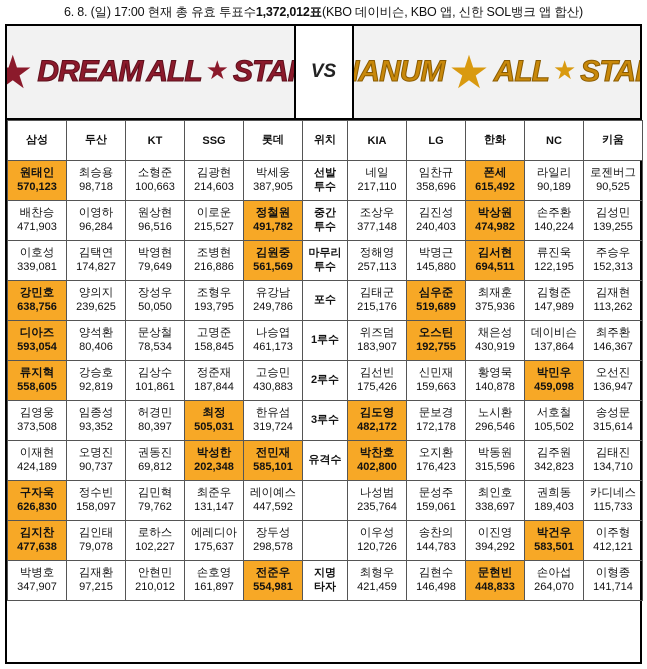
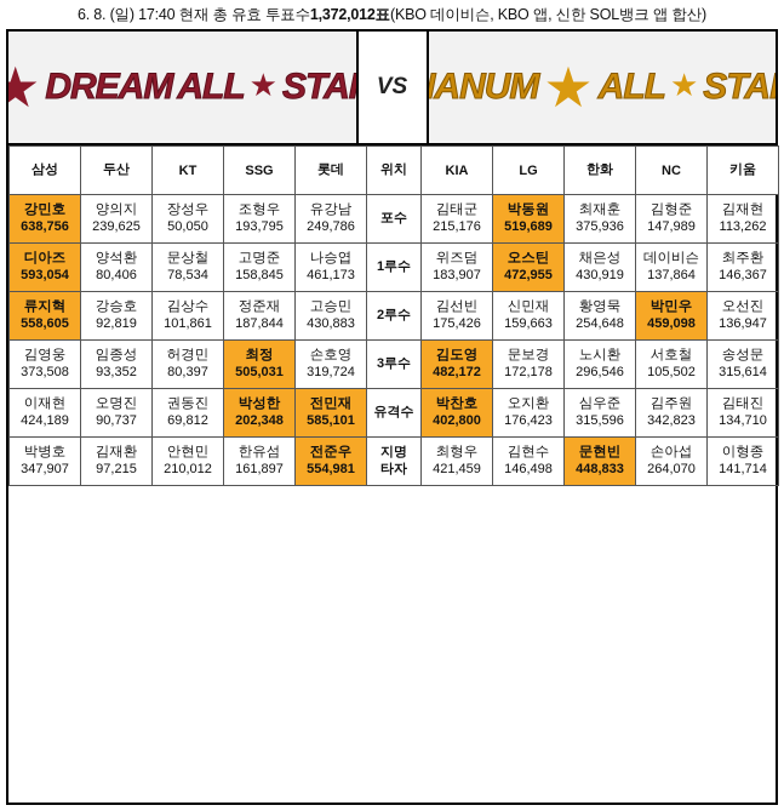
- 6. 8. (일) 17:00 현재 총 유효 투표수
+ 6. 8. (일) 17:40 현재 총 유효 투표수
  1,372,012표
  (KBO 데이비슨, KBO 앱, 신한 SOL뱅크 앱 합산)
  ★
  DREAM
  ALL
  ★
  STA
  VS
  ANUM
  ★
  ALL
  ★
  STA
  삼성	두산	KT	SSG	롯데	위치	KIA	LG	한화	NC	키움
- 원태인570,123	최승용98,718	소형준100,663	김광현214,603	박세웅387,905	선발투수	네일217,110	임찬규358,696	폰세615,492	라일리90,189	로젠버그90,525
- 배찬승471,903	이영하96,284	원상현96,516	이로운215,527	정철원491,782	중간투수	조상우377,148	김진성240,403	박상원474,982	손주환140,224	김성민139,255
- 이호성339,081	김택연174,827	박영현79,649	조병현216,886	김원중561,569	마무리투수	정해영257,113	박명근145,880	김서현694,511	류진욱122,195	주승우152,313
- 강민호638,756	양의지239,625	장성우50,050	조형우193,795	유강남249,786	포수	김태군215,176	심우준519,689	최재훈375,936	김형준147,989	김재현113,262
+ 강민호638,756	양의지239,625	장성우50,050	조형우193,795	유강남249,786	포수	김태군215,176	박동원519,689	최재훈375,936	김형준147,989	김재현113,262
- 디아즈593,054	양석환80,406	문상철78,534	고명준158,845	나승엽461,173	1루수	위즈덤183,907	오스틴192,755	채은성430,919	데이비슨137,864	최주환146,367
+ 디아즈593,054	양석환80,406	문상철78,534	고명준158,845	나승엽461,173	1루수	위즈덤183,907	오스틴472,955	채은성430,919	데이비슨137,864	최주환146,367
- 류지혁558,605	강승호92,819	김상수101,861	정준재187,844	고승민430,883	2루수	김선빈175,426	신민재159,663	황영묵140,878	박민우459,098	오선진136,947
+ 류지혁558,605	강승호92,819	김상수101,861	정준재187,844	고승민430,883	2루수	김선빈175,426	신민재159,663	황영묵254,648	박민우459,098	오선진136,947
- 김영웅373,508	임종성93,352	허경민80,397	최정505,031	한유섬319,724	3루수	김도영482,172	문보경172,178	노시환296,546	서호철105,502	송성문315,614
+ 김영웅373,508	임종성93,352	허경민80,397	최정505,031	손호영319,724	3루수	김도영482,172	문보경172,178	노시환296,546	서호철105,502	송성문315,614
- 이재현424,189	오명진90,737	권동진69,812	박성한202,348	전민재585,101	유격수	박찬호402,800	오지환176,423	박동원315,596	김주원342,823	김태진134,710
+ 이재현424,189	오명진90,737	권동진69,812	박성한202,348	전민재585,101	유격수	박찬호402,800	오지환176,423	심우준315,596	김주원342,823	김태진134,710
- 구자욱626,830	정수빈158,097	김민혁79,762	최준우131,147	레이예스447,592		나성범235,764	문성주159,061	최인호338,697	권희동189,403	카디네스115,733
- 김지찬477,638	김인태79,078	로하스102,227	에레디아175,637	장두성298,578		이우성120,726	송찬의144,783	이진영394,292	박건우583,501	이주형412,121
- 박병호347,907	김재환97,215	안현민210,012	손호영161,897	전준우554,981	지명타자	최형우421,459	김현수146,498	문현빈448,833	손아섭264,070	이형종141,714
+ 박병호347,907	김재환97,215	안현민210,012	한유섬161,897	전준우554,981	지명타자	최형우421,459	김현수146,498	문현빈448,833	손아섭264,070	이형종141,714
